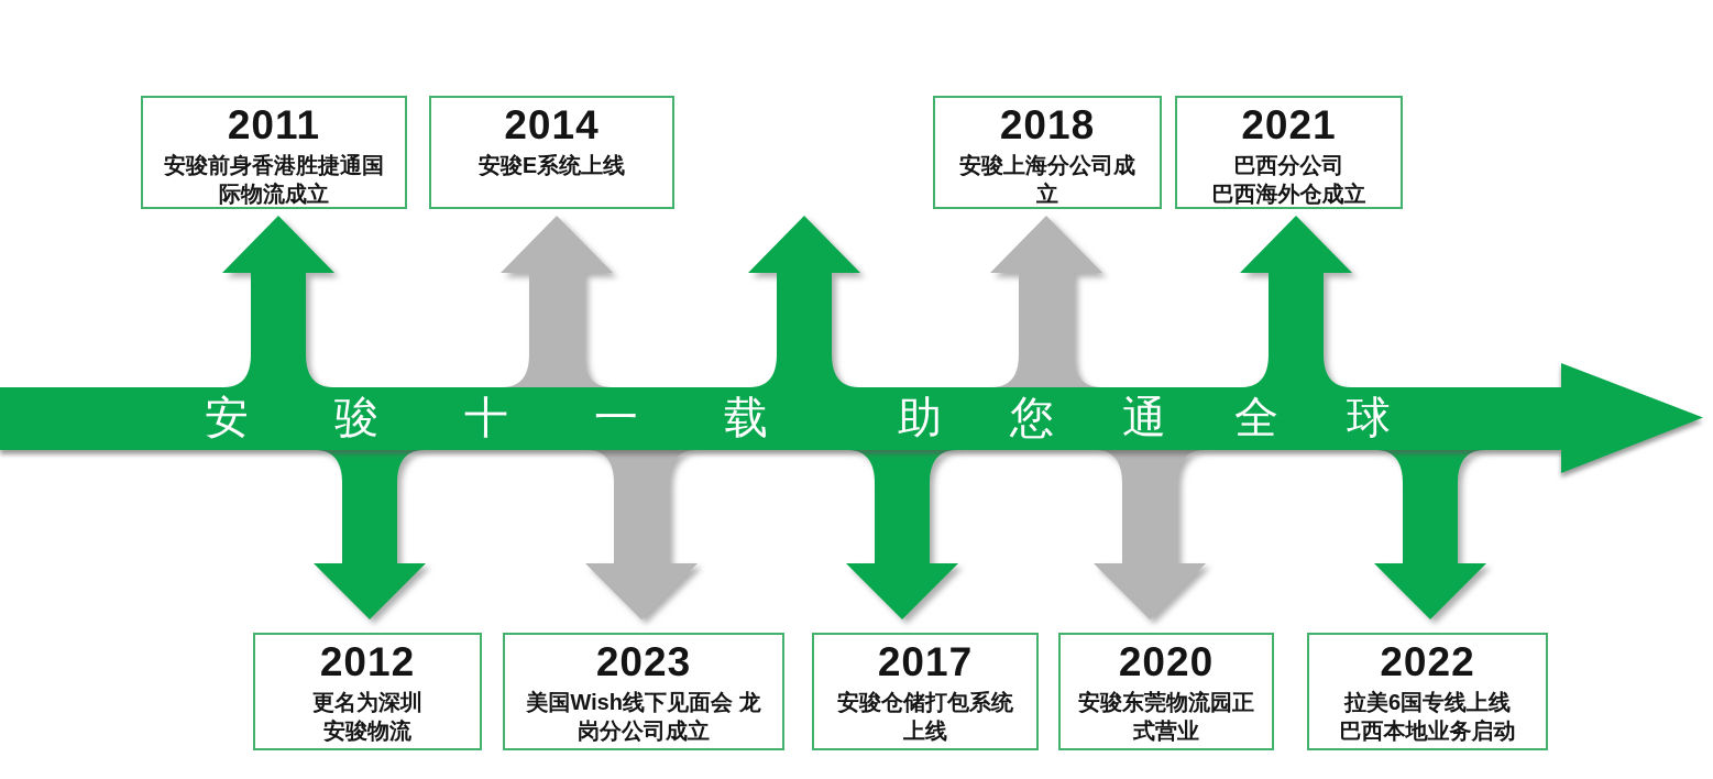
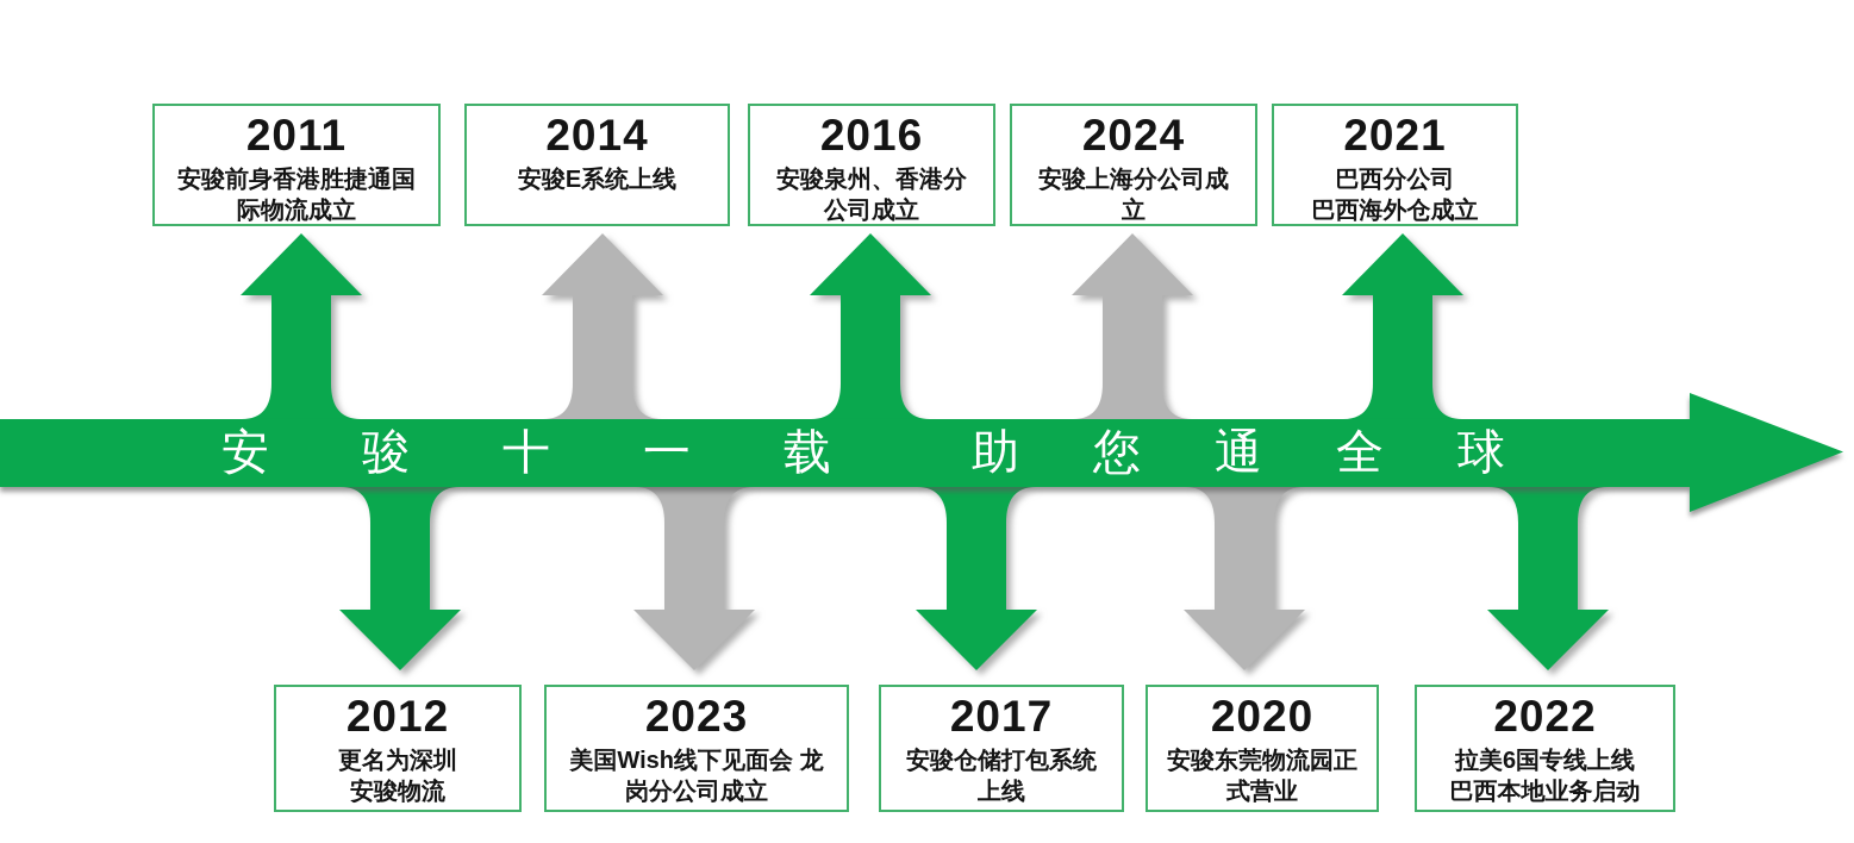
  安骏十一载
  助您通全球
  2011
  安骏前身香港胜捷通国
  际物流成立
  2014
  安骏E系统上线
+ 2016
+ 安骏泉州、香港分
+ 公司成立
- 2018
+ 2024
  安骏上海分公司成
  立
  2021
  巴西分公司
  巴西海外仓成立
  2012
  更名为深圳
  安骏物流
  2023
  美国Wish线下见面会 龙
  岗分公司成立
  2017
  安骏仓储打包系统
  上线
  2020
  安骏东莞物流园正
  式营业
  2022
  拉美6国专线上线
  巴西本地业务启动
